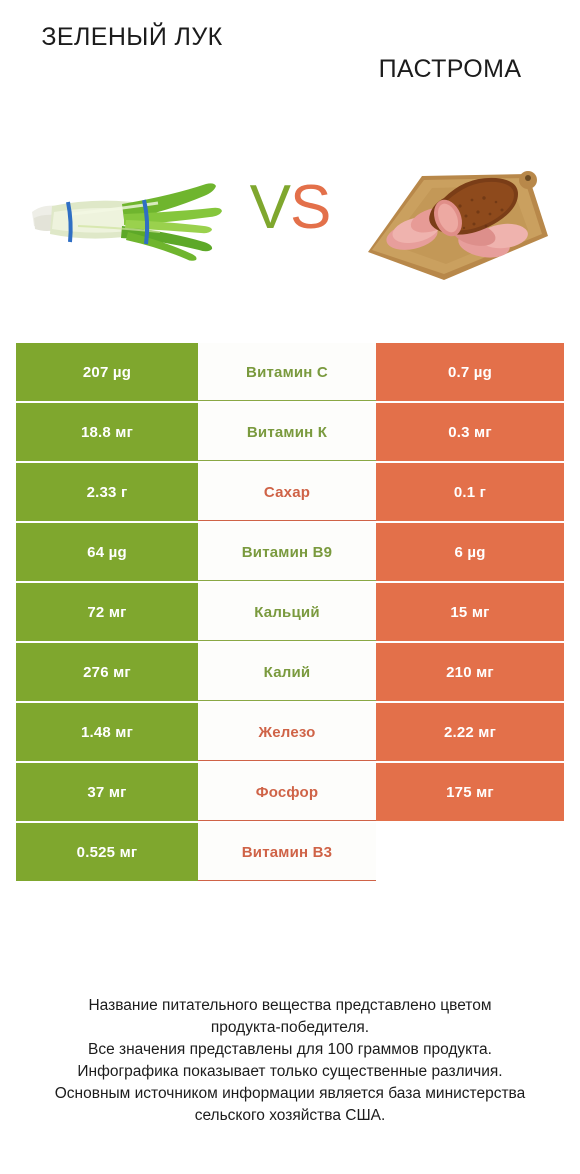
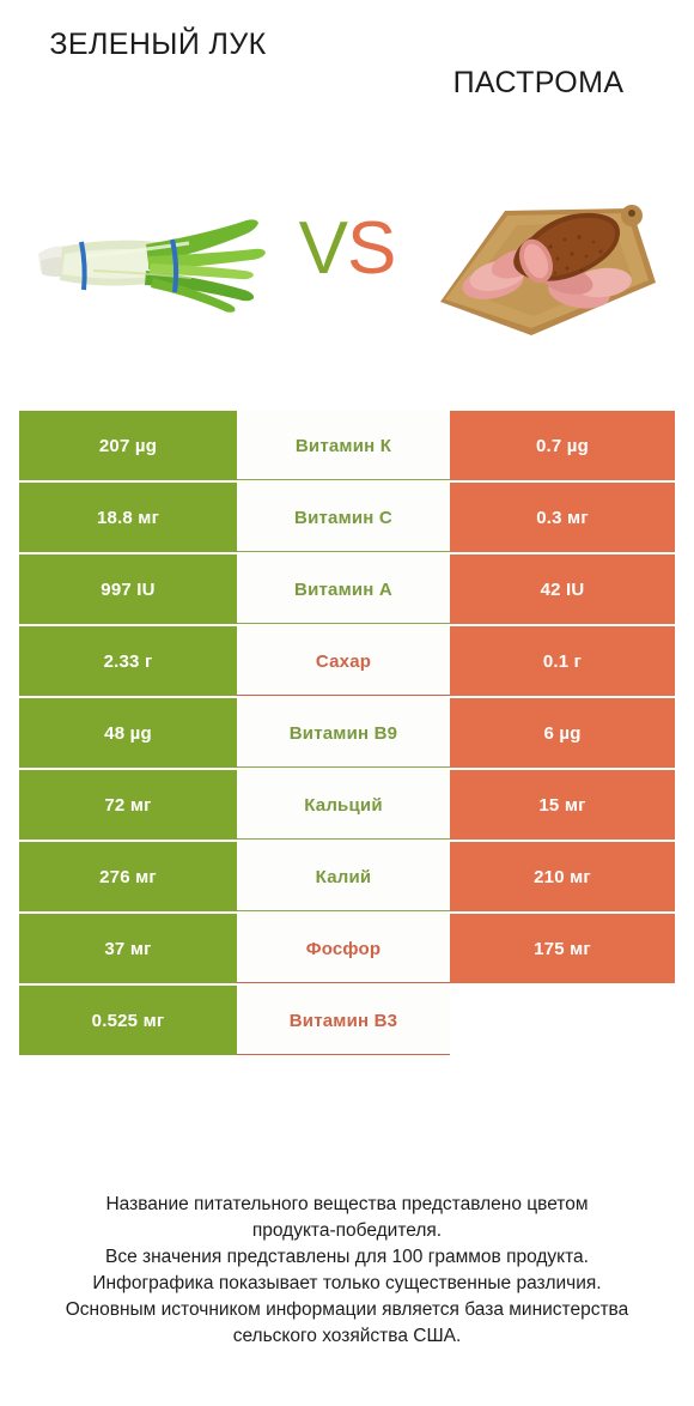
  ЗЕЛЕНЫЙ ЛУК
  ПАСТРОМА
  VS
  207 µg
- Витамин С
+ Витамин К
  0.7 µg
  18.8 мг
- Витамин К
+ Витамин С
  0.3 мг
+ 997 IU
+ Витамин А
+ 42 IU
  2.33 г
  Сахар
  0.1 г
- 64 µg
+ 48 µg
  Витамин B9
  6 µg
  72 мг
  Кальций
  15 мг
  276 мг
  Калий
  210 мг
- 1.48 мг
- Железо
- 2.22 мг
  37 мг
  Фосфор
  175 мг
  0.525 мг
  Витамин B3
  Название питательного вещества представлено цветом
  продукта-победителя.
  Все значения представлены для 100 граммов продукта.
  Инфографика показывает только существенные различия.
  Основным источником информации является база министерства
  сельского хозяйства США.
